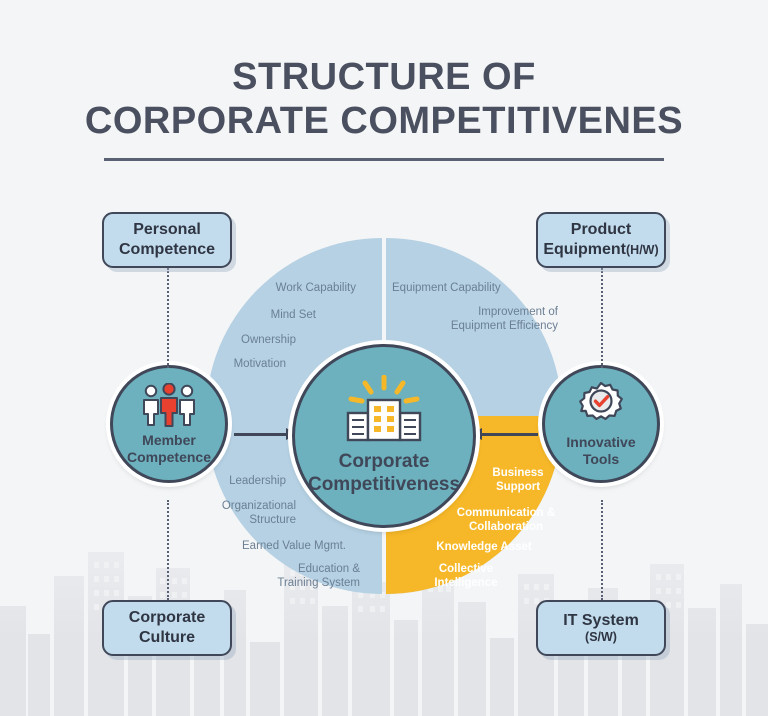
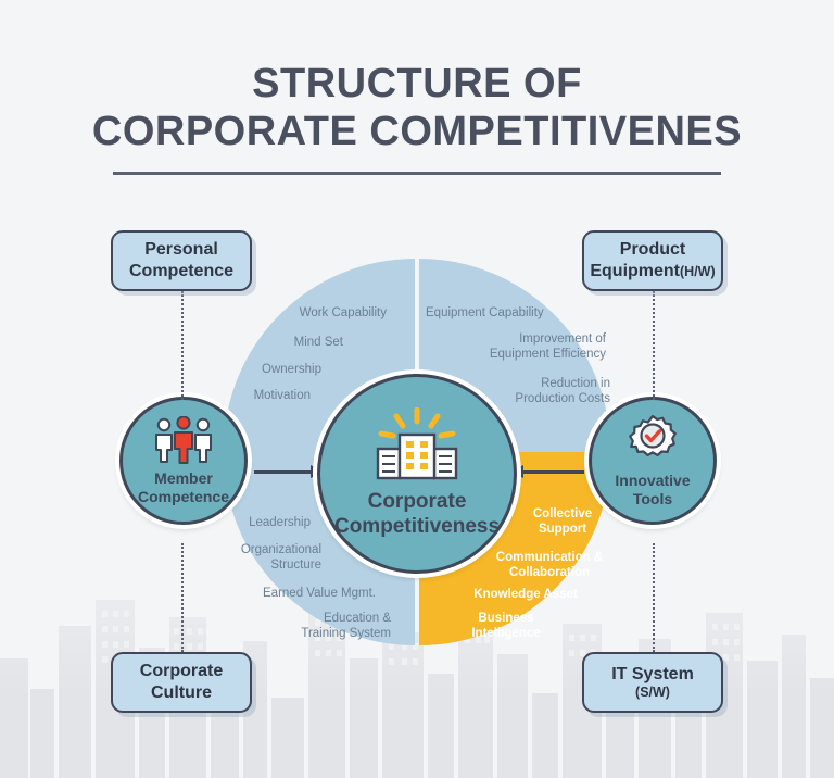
  STRUCTURE OF
  CORPORATE COMPETITIVENES
  Work Capability
  Mind Set
  Ownership
  Motivation
  Leadership
  Organizational
  Structure
  Earned Value Mgmt.
  Education &
  Training System
  Equipment Capability
  Improvement of
  Equipment Efficiency
+ Reduction in
+ Production Costs
- Business
+ Collective
  Support
  Communication &
  Collaboration
  Knowledge Asset
- Collective
+ Business
  Intelligence
  Corporate
  Competitiveness
  Member
  Competence
  Innovative
  Tools
  Personal
  Competence
  Product
  Equipment(H/W)
  Corporate
  Culture
  IT System
  (S/W)
